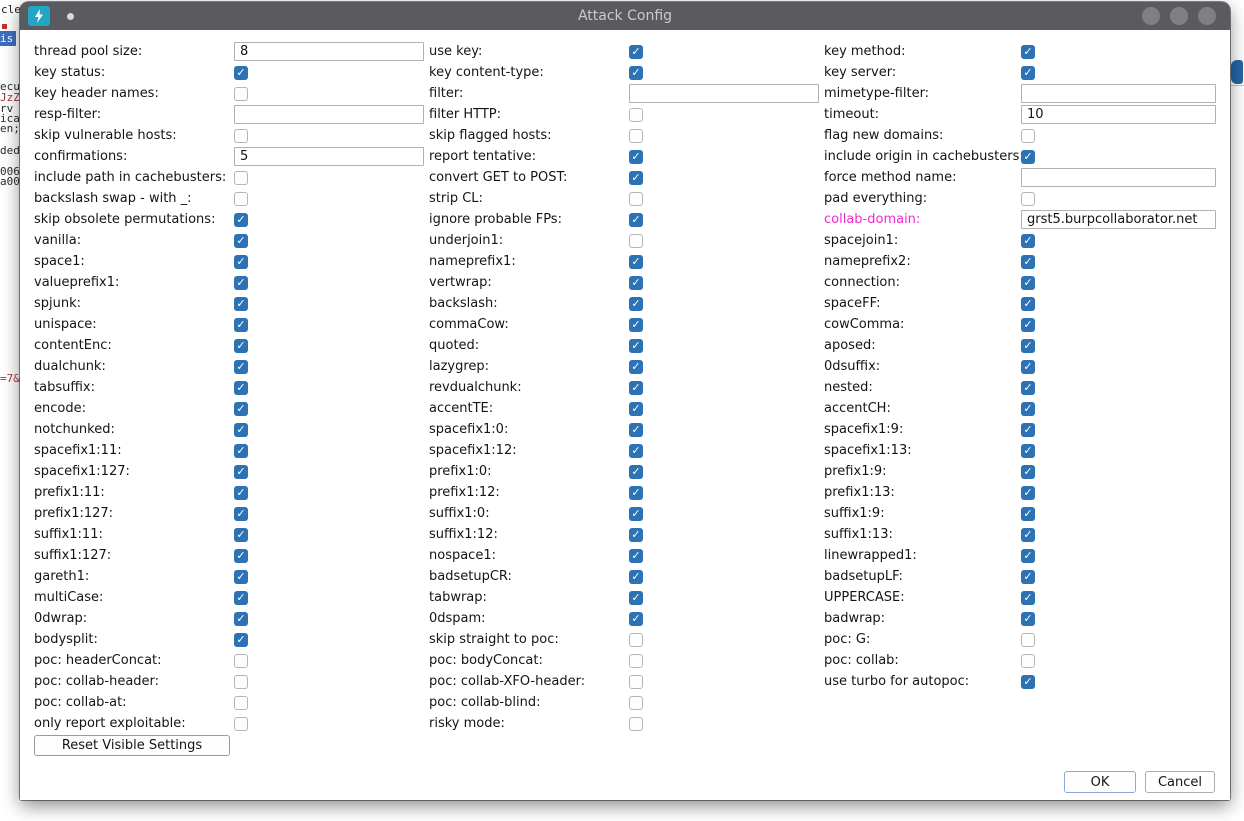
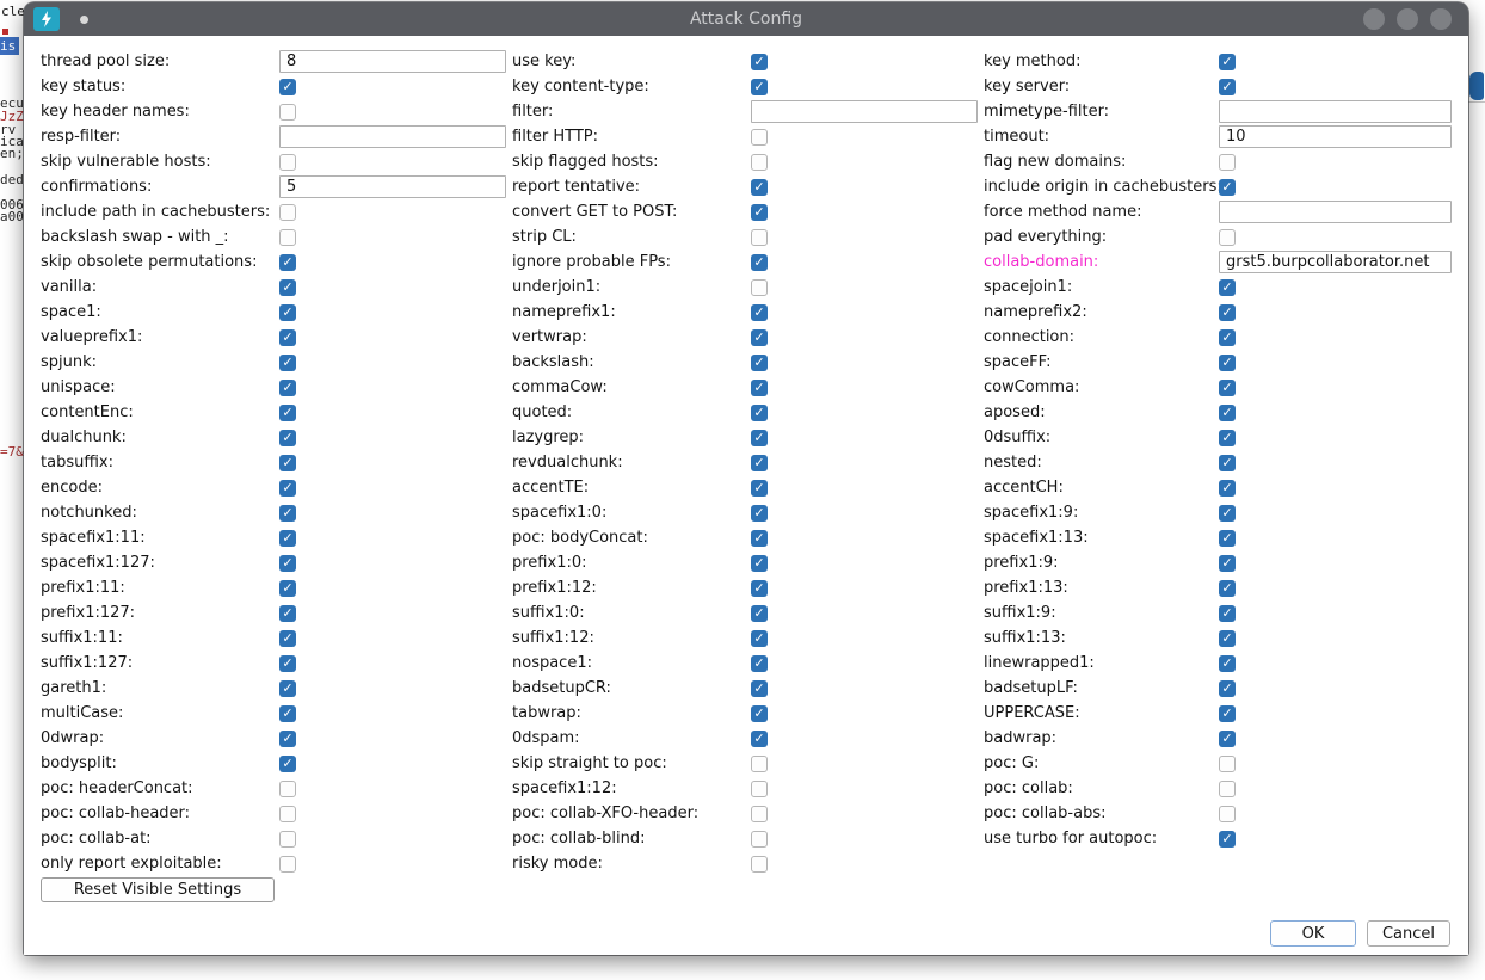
  cle
  ecu
  JzZ
  ica
  en;
  ded
  006
  a00
  =7&
  Attack Config
  thread pool size:
  8
  key status:
  ✓
  key header names:
  resp-filter:
  skip vulnerable hosts:
  confirmations:
  5
  include path in cachebusters:
  backslash swap - with _:
  skip obsolete permutations:
  ✓
  vanilla:
  ✓
  space1:
  ✓
  valueprefix1:
  ✓
  spjunk:
  ✓
  unispace:
  ✓
  contentEnc:
  ✓
  dualchunk:
  ✓
  tabsuffix:
  ✓
  encode:
  ✓
  notchunked:
  ✓
  spacefix1:11:
  ✓
  spacefix1:127:
  ✓
  prefix1:11:
  ✓
  prefix1:127:
  ✓
  suffix1:11:
  ✓
  suffix1:127:
  ✓
  gareth1:
  ✓
  multiCase:
  ✓
  0dwrap:
  ✓
  bodysplit:
  ✓
  poc: headerConcat:
  poc: collab-header:
  poc: collab-at:
  only report exploitable:
  use key:
  ✓
  key content-type:
  ✓
  filter:
  filter HTTP:
  skip flagged hosts:
  report tentative:
  ✓
  convert GET to POST:
  ✓
  strip CL:
  ignore probable FPs:
  ✓
  underjoin1:
  nameprefix1:
  ✓
  vertwrap:
  ✓
  backslash:
  ✓
  commaCow:
  ✓
  quoted:
  ✓
  lazygrep:
  ✓
  revdualchunk:
  ✓
  accentTE:
  ✓
  spacefix1:0:
  ✓
- spacefix1:12:
+ poc: bodyConcat:
  ✓
  prefix1:0:
  ✓
  prefix1:12:
  ✓
  suffix1:0:
  ✓
  suffix1:12:
  ✓
  nospace1:
  ✓
  badsetupCR:
  ✓
  tabwrap:
  ✓
  0dspam:
  ✓
  skip straight to poc:
- poc: bodyConcat:
+ spacefix1:12:
  poc: collab-XFO-header:
  poc: collab-blind:
  risky mode:
  key method:
  ✓
  key server:
  ✓
  mimetype-filter:
  timeout:
  10
  flag new domains:
  include origin in cachebusters
  ✓
  force method name:
  pad everything:
  collab-domain:
  grst5.burpcollaborator.net
  spacejoin1:
  ✓
  nameprefix2:
  ✓
  connection:
  ✓
  spaceFF:
  ✓
  cowComma:
  ✓
  aposed:
  ✓
  0dsuffix:
  ✓
  nested:
  ✓
  accentCH:
  ✓
  spacefix1:9:
  ✓
  spacefix1:13:
  ✓
  prefix1:9:
  ✓
  prefix1:13:
  ✓
  suffix1:9:
  ✓
  suffix1:13:
  ✓
  linewrapped1:
  ✓
  badsetupLF:
  ✓
  UPPERCASE:
  ✓
  badwrap:
  ✓
  poc: G:
  poc: collab:
+ poc: collab-abs:
  use turbo for autopoc:
  ✓
  Reset Visible Settings
  OK
  Cancel
